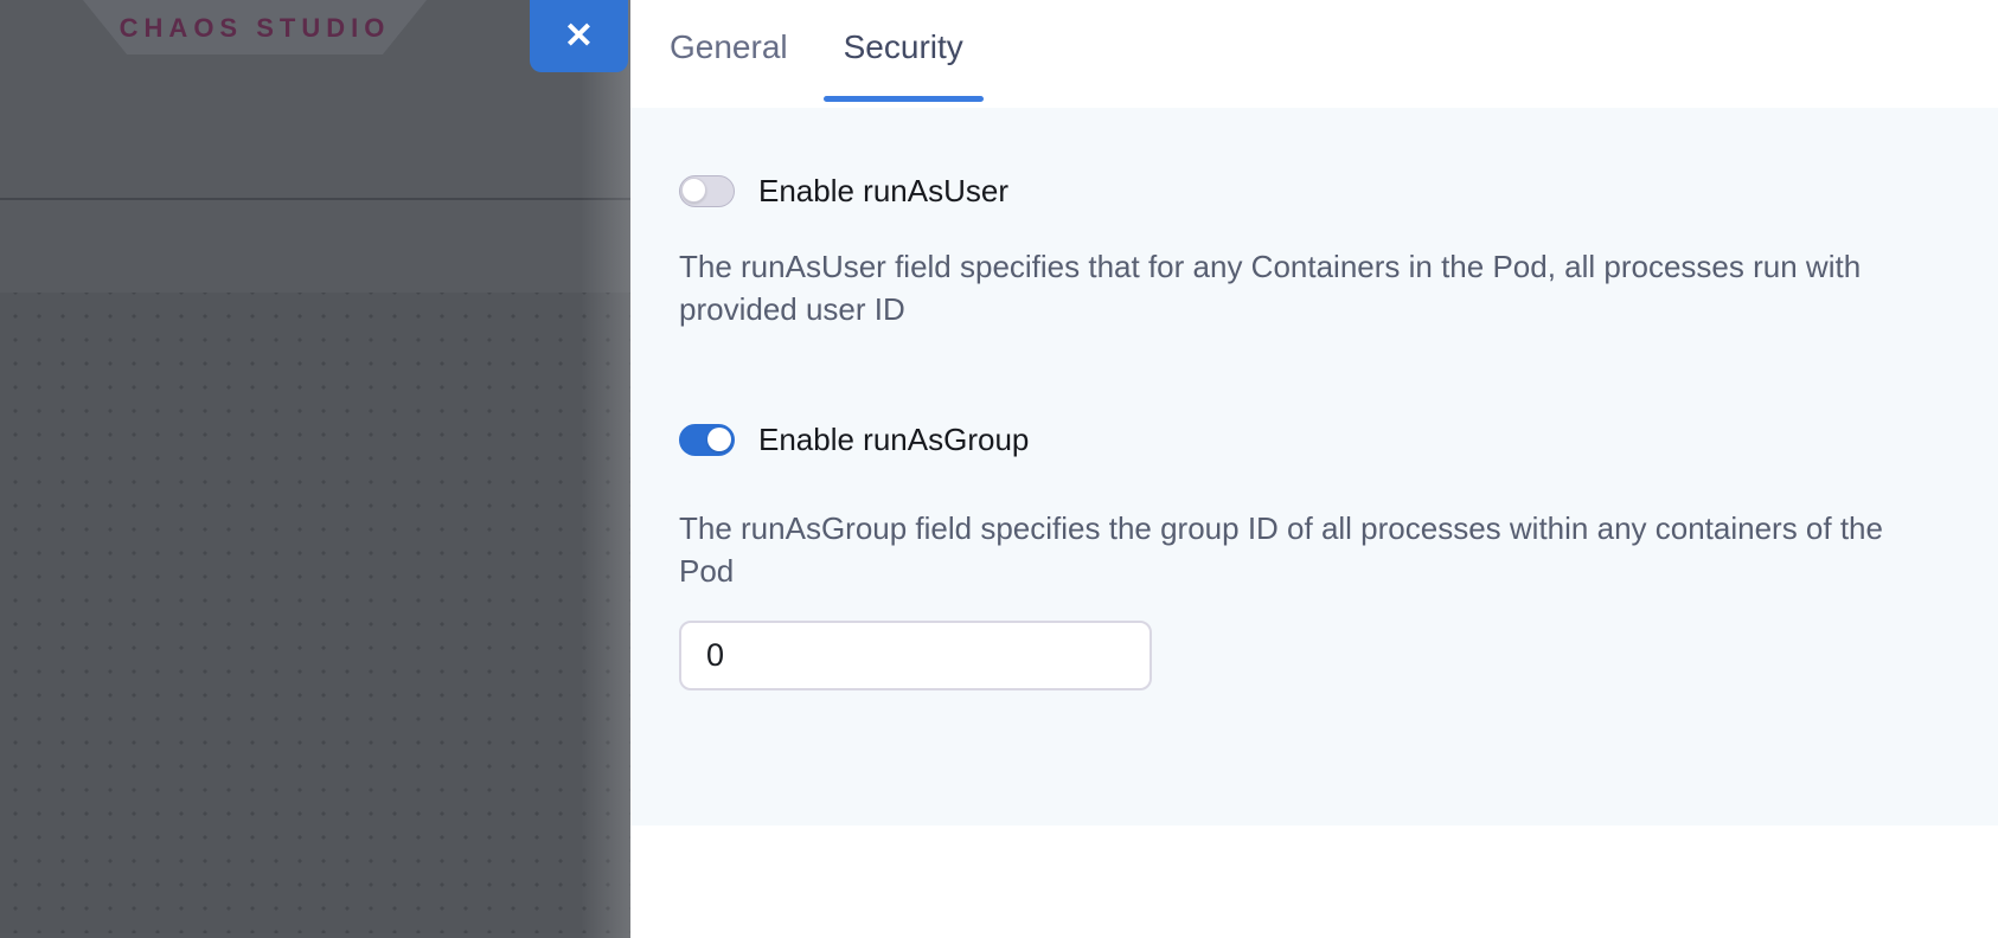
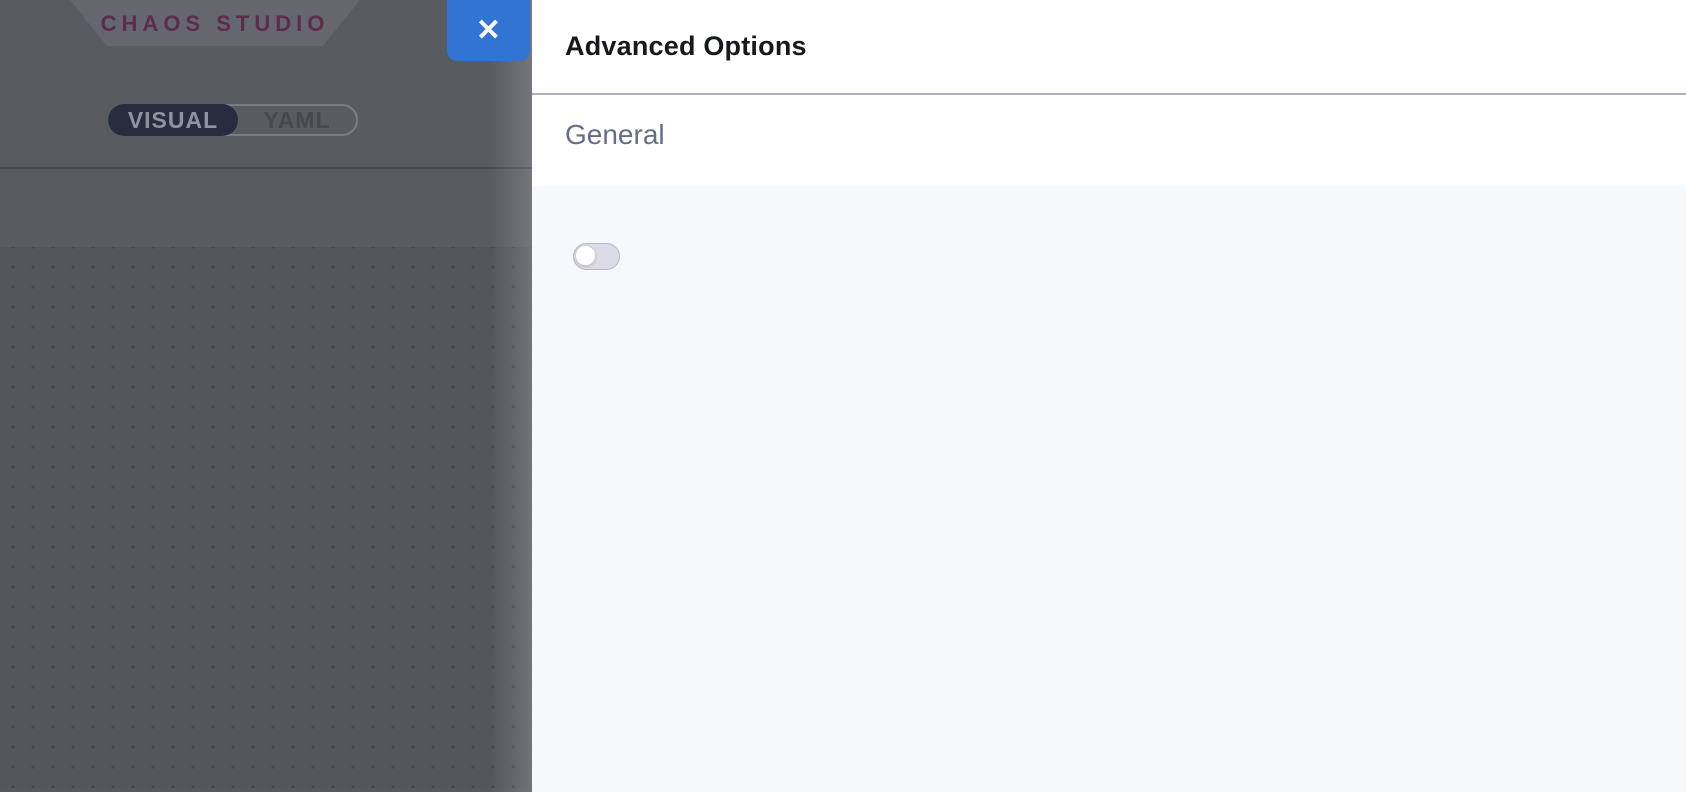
  CHAOS STUDIO
+ VISUAL
  ✕
+ Advanced Options
  General
- Security
- Enable runAsUser
- The runAsUser field specifies that for any Containers in the Pod, all processes run with provided user ID
- Enable runAsGroup
- The runAsGroup field specifies the group ID of all processes within any containers of the Pod
- 0
